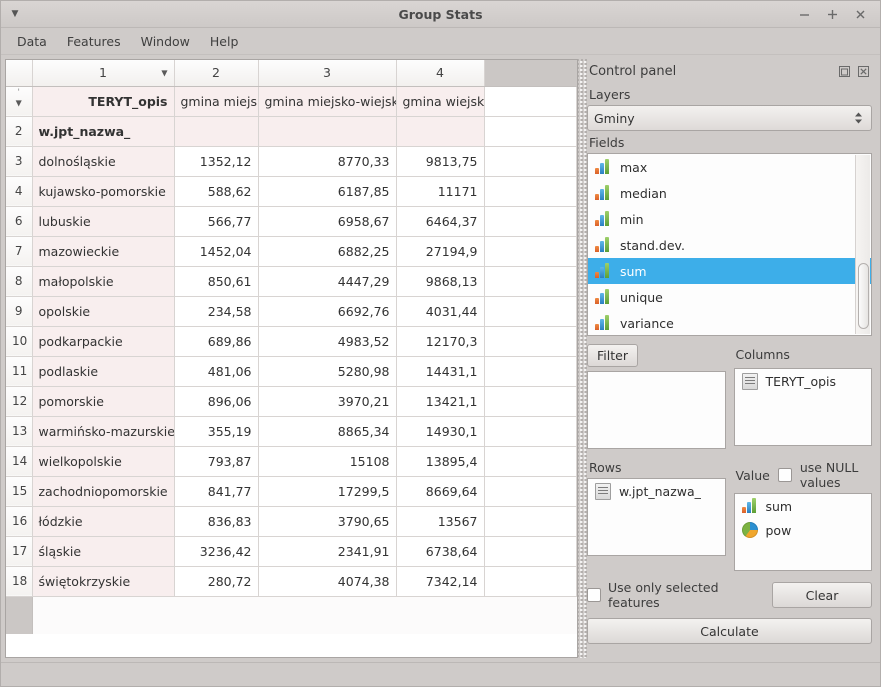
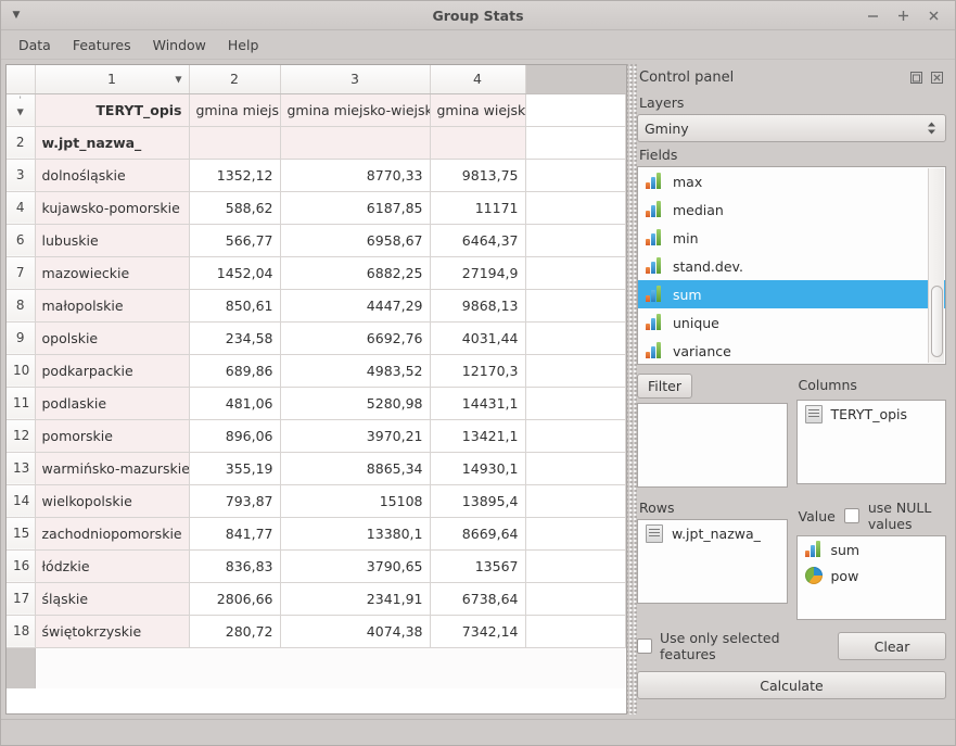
  ▼
  Group Stats
  Data
  Features
  Window
  Help
  	1 ▼	2	3	4
  '▼	TERYT_opis	gmina miejs	gmina miejsko-wiejsk	gmina wiejsk
  2	w.jpt_nazwa_
  3	dolnośląskie	1352,12	8770,33	9813,75
  4	kujawsko-pomorskie	588,62	6187,85	11171
  6	lubuskie	566,77	6958,67	6464,37
  7	mazowieckie	1452,04	6882,25	27194,9
  8	małopolskie	850,61	4447,29	9868,13
  9	opolskie	234,58	6692,76	4031,44
  10	podkarpackie	689,86	4983,52	12170,3
  11	podlaskie	481,06	5280,98	14431,1
  12	pomorskie	896,06	3970,21	13421,1
  13	warmińsko-mazurskie	355,19	8865,34	14930,1
  14	wielkopolskie	793,87	15108	13895,4
- 15	zachodniopomorskie	841,77	17299,5	8669,64
+ 15	zachodniopomorskie	841,77	13380,1	8669,64
  16	łódzkie	836,83	3790,65	13567
- 17	śląskie	3236,42	2341,91	6738,64
+ 17	śląskie	2806,66	2341,91	6738,64
  18	świętokrzyskie	280,72	4074,38	7342,14
  Control panel
  Layers
  Gminy
  Fields
  max
  median
  min
  stand.dev.
  sum
  unique
  variance
  Filter
  Columns
  TERYT_opis
  Rows
  w.jpt_nazwa_
  Value
  use NULL values
  sum
  pow
  Use only selected features
  Clear
  Calculate
